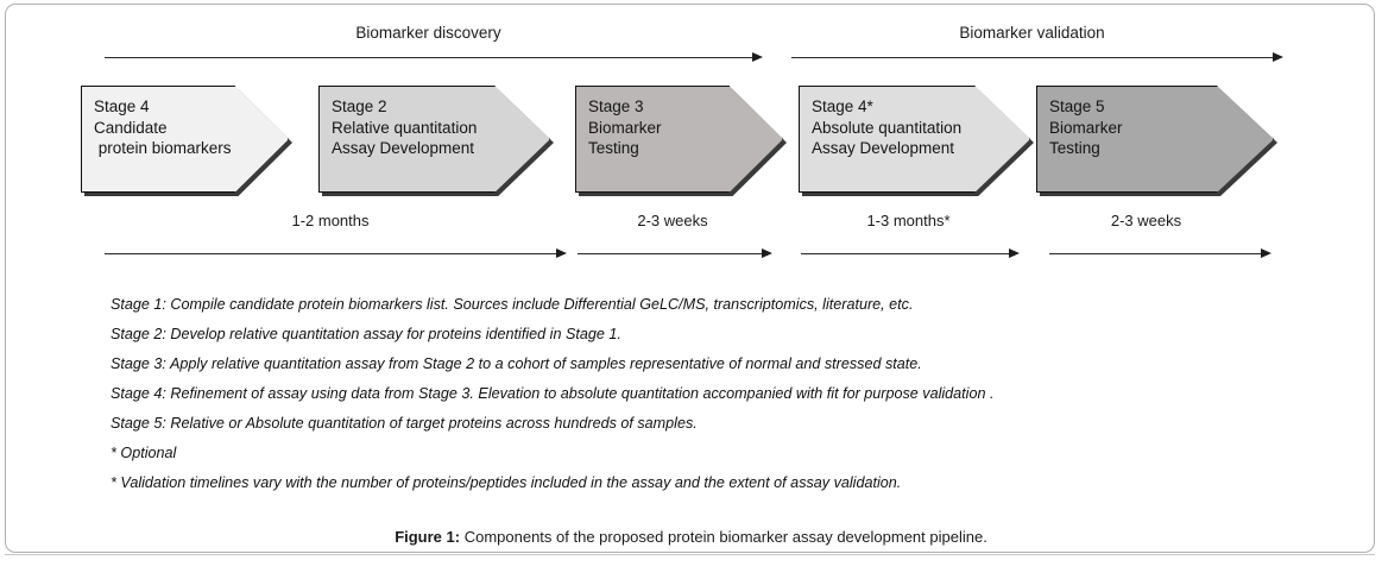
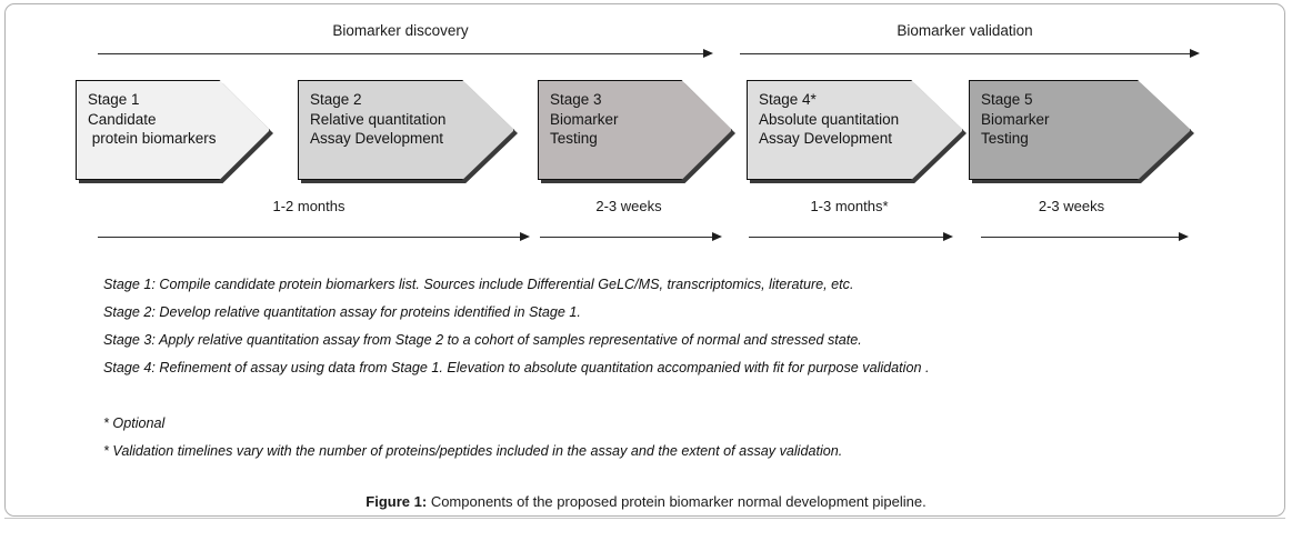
  Biomarker discovery
  Biomarker validation
- Stage 4
+ Stage 1
  Candidate
  protein biomarkers
  Stage 2
  Relative quantitation
  Assay Development
  Stage 3
  Biomarker
  Testing
  Stage 4*
  Absolute quantitation
  Assay Development
  Stage 5
  Biomarker
  Testing
  1-2 months
  2-3 weeks
  1-3 months*
  2-3 weeks
  Stage 1: Compile candidate protein biomarkers list. Sources include Differential GeLC/MS, transcriptomics, literature, etc.
  Stage 2: Develop relative quantitation assay for proteins identified in Stage 1.
  Stage 3: Apply relative quantitation assay from Stage 2 to a cohort of samples representative of normal and stressed state.
- Stage 4: Refinement of assay using data from Stage 3. Elevation to absolute quantitation accompanied with fit for purpose validation .
+ Stage 4: Refinement of assay using data from Stage 1. Elevation to absolute quantitation accompanied with fit for purpose validation .
- Stage 5: Relative or Absolute quantitation of target proteins across hundreds of samples.
  * Optional
  * Validation timelines vary with the number of proteins/peptides included in the assay and the extent of assay validation.
- Figure 1: Components of the proposed protein biomarker assay development pipeline.
+ Figure 1: Components of the proposed protein biomarker normal development pipeline.
